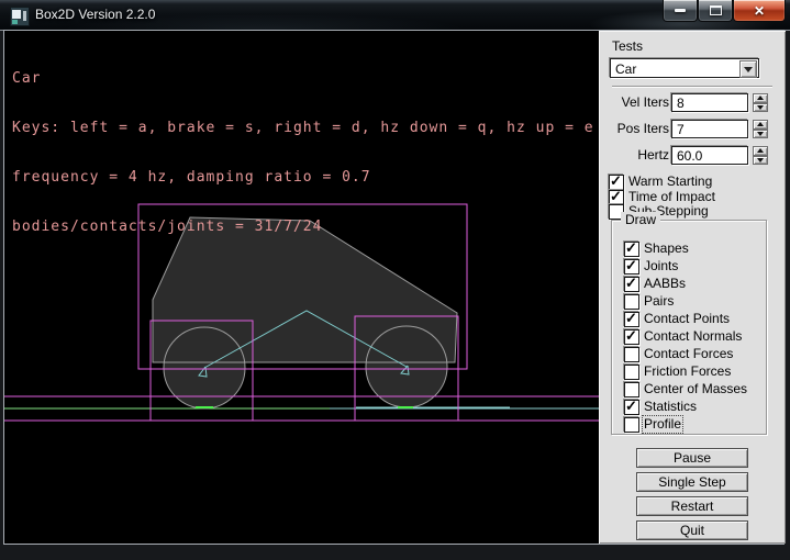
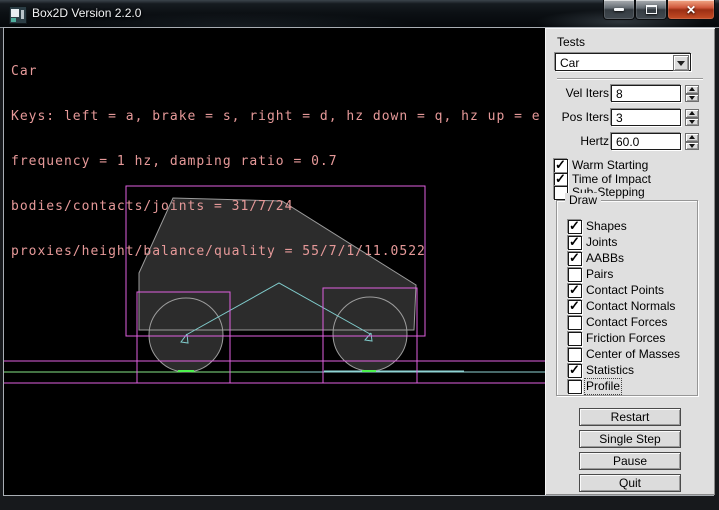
  Box2D Version 2.2.0
  ✕
  Car
  Keys: left = a, brake = s, right = d, hz down = q, hz up = e
- frequency = 4 hz, damping ratio = 0.7
+ frequency = 1 hz, damping ratio = 0.7
  bodies/contacts/joints = 31/7/24
+ proxies/height/balance/quality = 55/7/1/11.0522
  Tests
  Car
  Vel Iters
  8
  Pos Iters
- 7
+ 3
  Hertz
  60.0
  Warm Starting
  Time of Impact
  Sub-Stepping
  Draw
  Shapes
  Joints
  AABBs
  Pairs
  Contact Points
  Contact Normals
  Contact Forces
  Friction Forces
  Center of Masses
  Statistics
  Profile
- Pause
+ Restart
  Single Step
- Restart
+ Pause
  Quit
